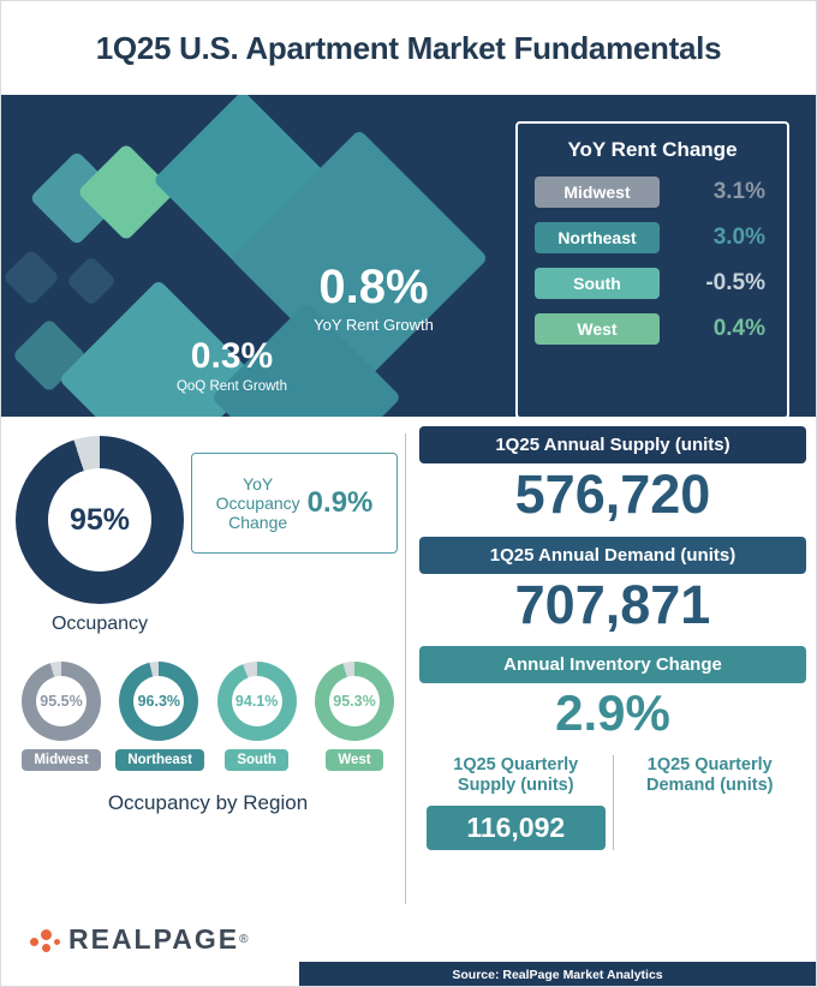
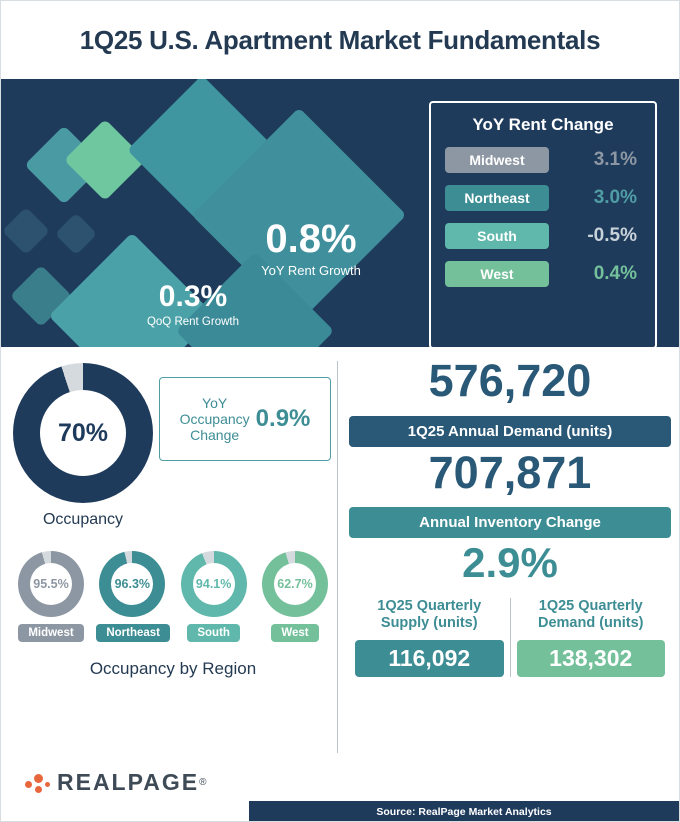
  1Q25 U.S. Apartment Market Fundamentals
  0.8%
  YoY Rent Growth
  0.3%
  QoQ Rent Growth
  YoY Rent Change
  Midwest
  3.1%
  Northeast
  3.0%
  South
  -0.5%
  West
  0.4%
- 95%
+ 70%
  Occupancy
  YoY
  Occupancy
  Change
  0.9%
  95.5%
  Midwest
  96.3%
  Northeast
  94.1%
  South
- 95.3%
+ 62.7%
  West
  Occupancy by Region
- 1Q25 Annual Supply (units)
  576,720
  1Q25 Annual Demand (units)
  707,871
  Annual Inventory Change
  2.9%
  1Q25 Quarterly Supply (units)
  116,092
  1Q25 Quarterly Demand (units)
+ 138,302
  REALPAGE
  ®
  Source: RealPage Market Analytics
